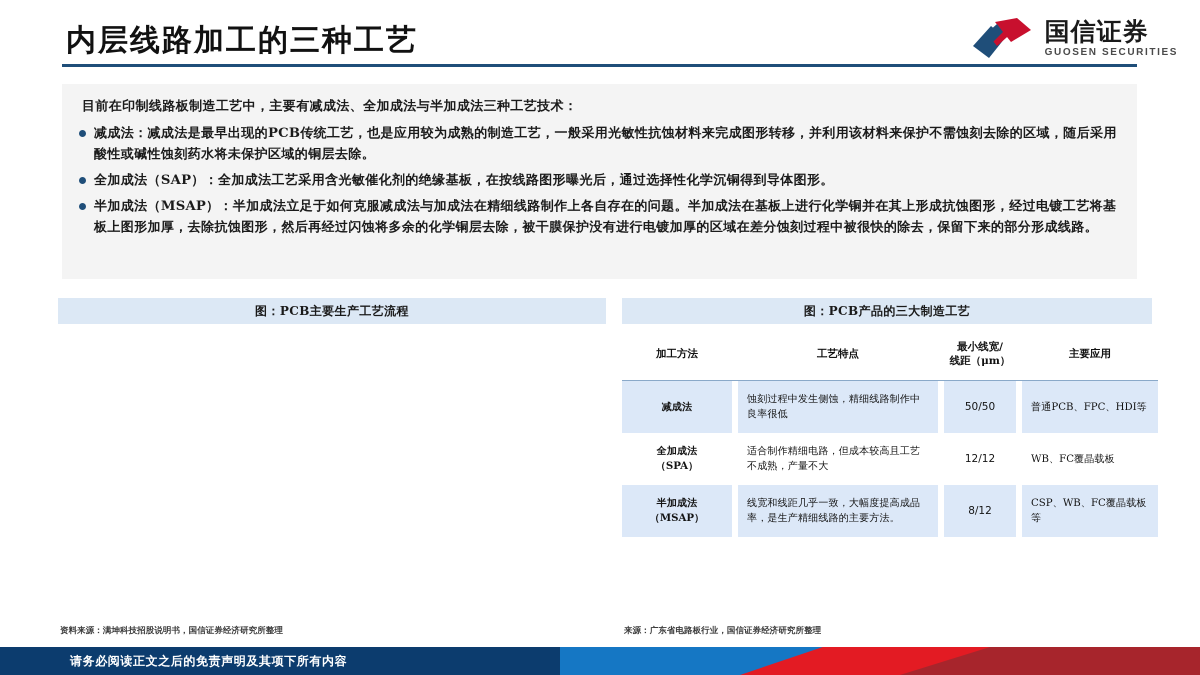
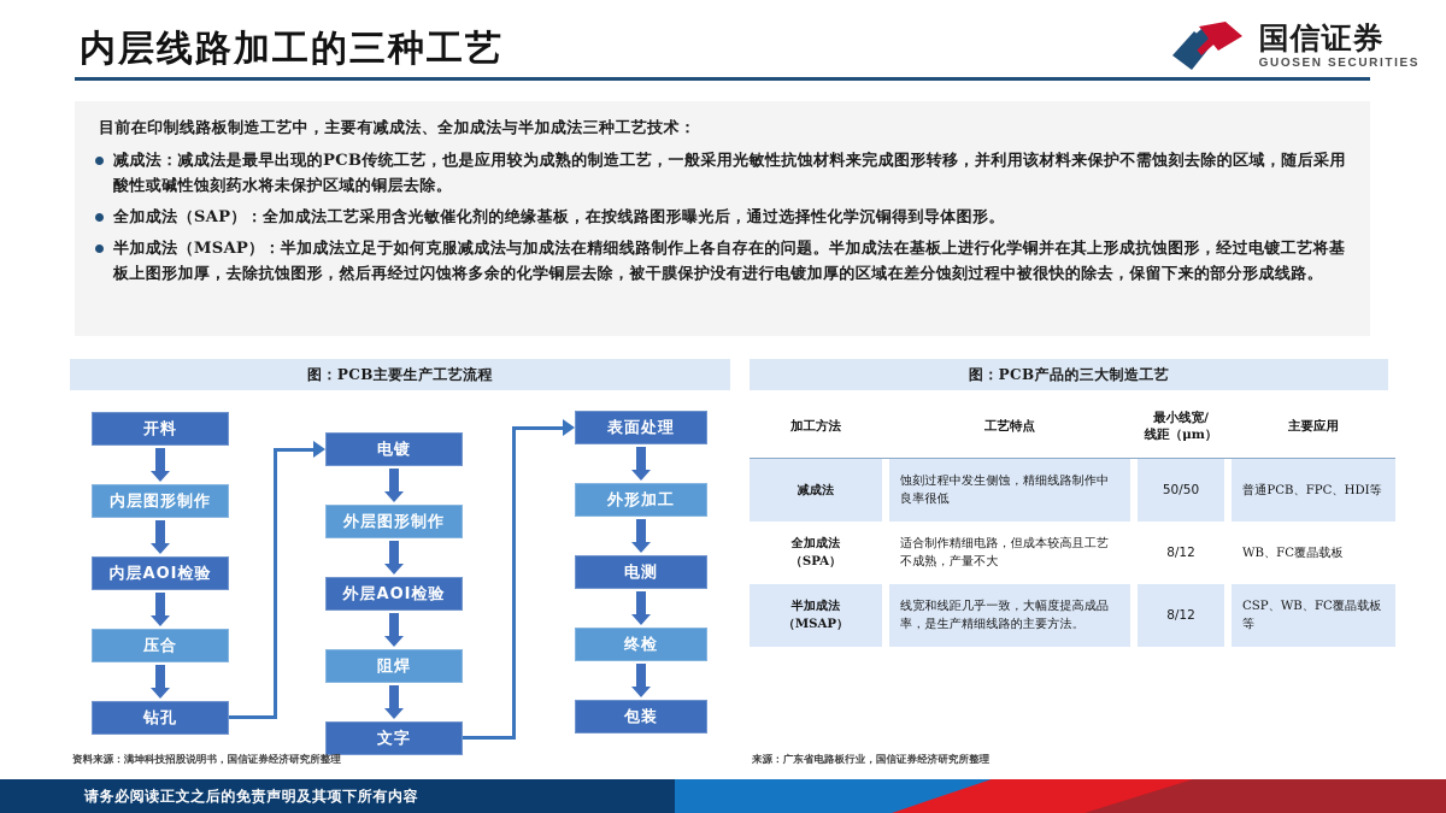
  内层线路加工的三种工艺
  国信证券
  GUOSEN SECURITIES
  目前在印制线路板制造工艺中，主要有减成法、全加成法与半加成法三种工艺技术：
  减成法：减成法是最早出现的PCB传统工艺，也是应用较为成熟的制造工艺，一般采用光敏性抗蚀材料来完成图形转移，并利用该材料来保护不需蚀刻去除的区域，随后采用酸性或碱性蚀刻药水将未保护区域的铜层去除。
  全加成法（SAP）：全加成法工艺采用含光敏催化剂的绝缘基板，在按线路图形曝光后，通过选择性化学沉铜得到导体图形。
  半加成法（MSAP）：半加成法立足于如何克服减成法与加成法在精细线路制作上各自存在的问题。半加成法在基板上进行化学铜并在其上形成抗蚀图形，经过电镀工艺将基板上图形加厚，去除抗蚀图形，然后再经过闪蚀将多余的化学铜层去除，被干膜保护没有进行电镀加厚的区域在差分蚀刻过程中被很快的除去，保留下来的部分形成线路。
  图：PCB主要生产工艺流程
+ 开料
+ 内层图形制作
+ 内层AOI检验
+ 压合
+ 钻孔
+ 电镀
+ 外层图形制作
+ 外层AOI检验
+ 阻焊
+ 文字
+ 表面处理
+ 外形加工
+ 电测
+ 终检
+ 包装
  资料来源：满坤科技招股说明书，国信证券经济研究所整理
  图：PCB产品的三大制造工艺
  加工方法		工艺特点		最小线宽/ 线距（μm）		主要应用
  减成法		蚀刻过程中发生侧蚀，精细线路制作中良率很低		50/50		普通PCB、FPC、HDI等
- 全加成法 （SPA）		适合制作精细电路，但成本较高且工艺不成熟，产量不大		12/12		WB、FC覆晶载板
+ 全加成法 （SPA）		适合制作精细电路，但成本较高且工艺不成熟，产量不大		8/12		WB、FC覆晶载板
  半加成法 （MSAP）		线宽和线距几乎一致，大幅度提高成品率，是生产精细线路的主要方法。		8/12		CSP、WB、FC覆晶载板等
  来源：广东省电路板行业，国信证券经济研究所整理
  请务必阅读正文之后的免责声明及其项下所有内容
